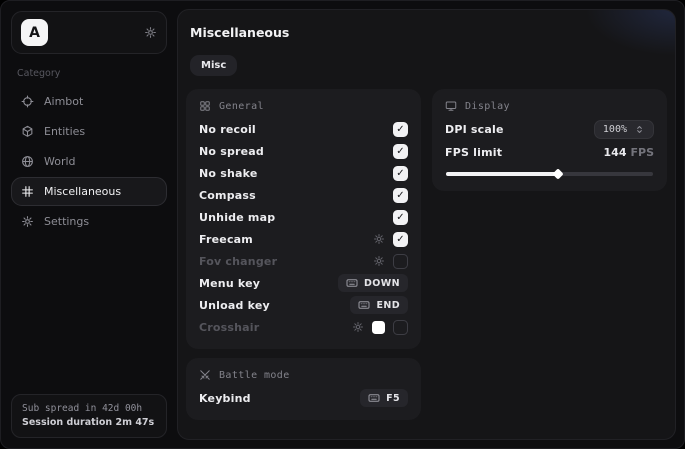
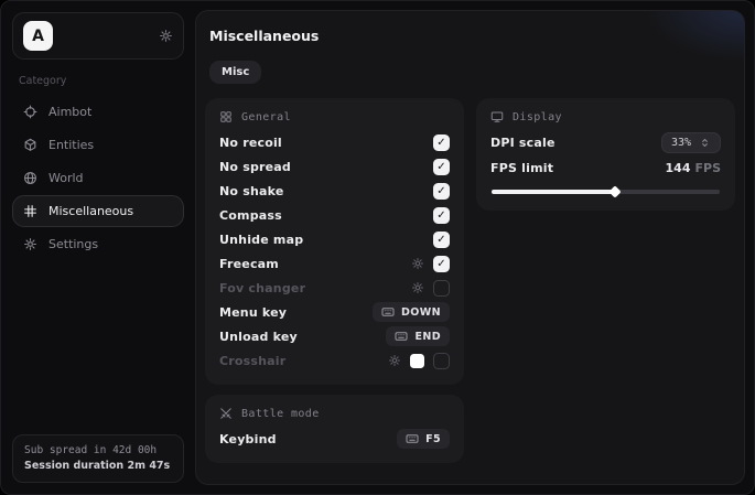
  A
  Category
  Aimbot
  Entities
  World
  Miscellaneous
  Settings
  Sub spread in 42d 00h
  Session duration 2m 47s
  Miscellaneous
  Misc
  General
  No recoil
  ✓
  No spread
  ✓
  No shake
  ✓
  Compass
  ✓
  Unhide map
  ✓
  Freecam
  ✓
  Fov changer
  Menu key
  DOWN
  Unload key
  END
  Crosshair
  Battle mode
  Keybind
  F5
  Display
  DPI scale
- 100%
+ 33%
  FPS limit
  144
  FPS
